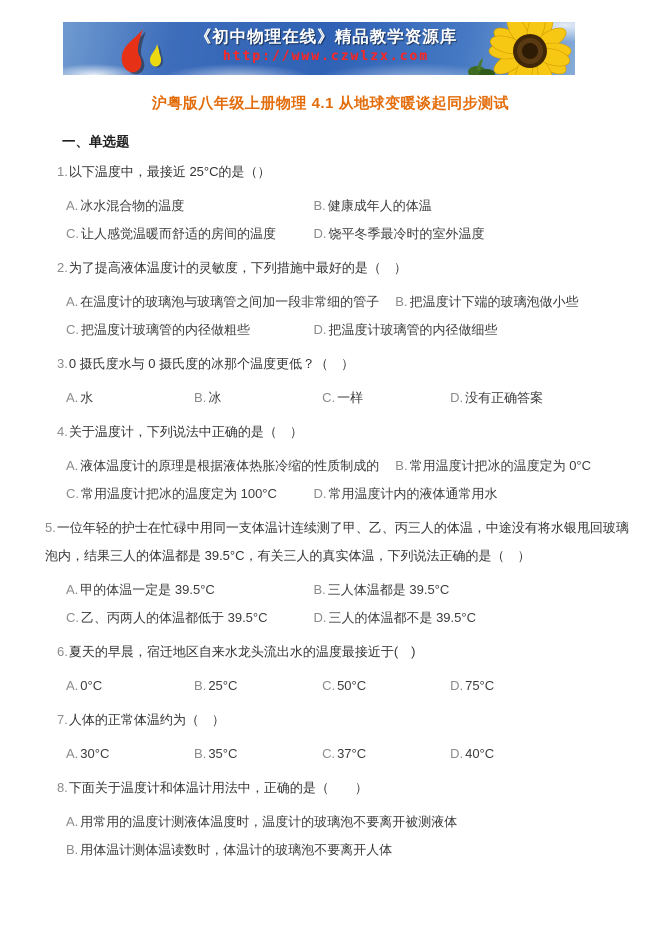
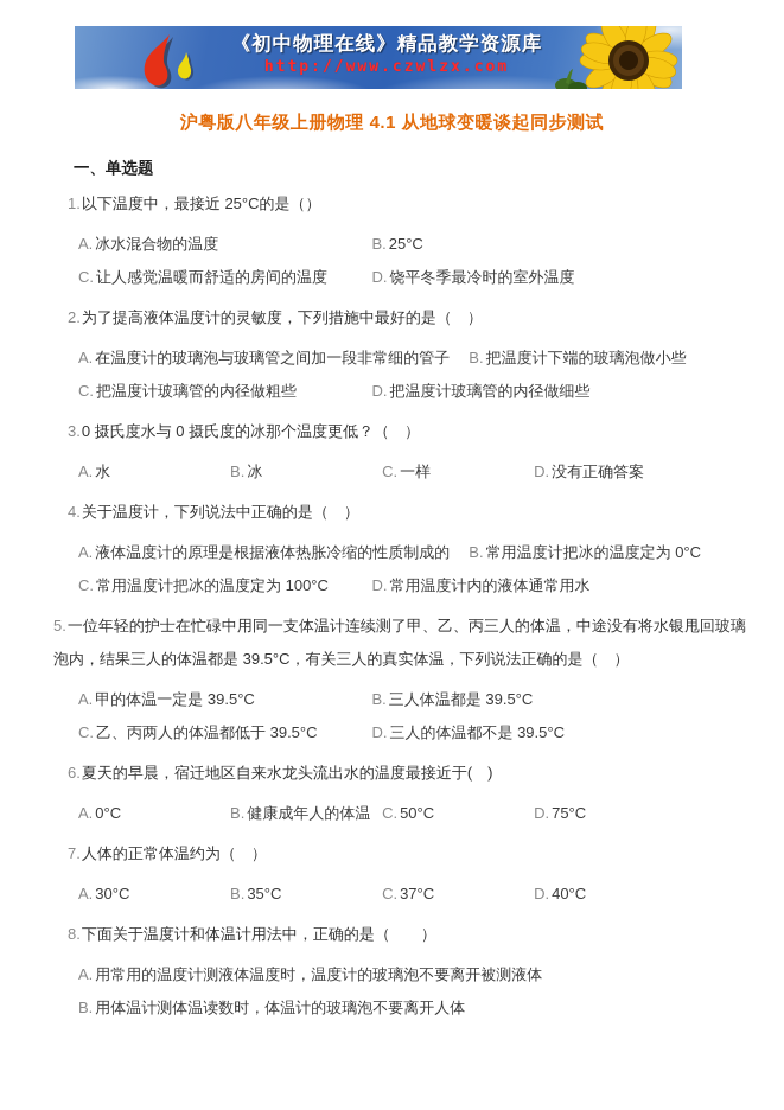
  《初中物理在线》精品教学资源库
  http://www.czwlzx.com
  沪粤版八年级上册物理 4.1 从地球变暖谈起同步测试
  一、单选题
  1.以下温度中，最接近 25°C的是（）
  A. 冰水混合物的温度
- B. 健康成年人的体温
+ B. 25°C
  C. 让人感觉温暖而舒适的房间的温度
  D. 饶平冬季最冷时的室外温度
  2.为了提高液体温度计的灵敏度，下列措施中最好的是（ ）
  A. 在温度计的玻璃泡与玻璃管之间加一段非常细的管子
  B. 把温度计下端的玻璃泡做小些
  C. 把温度计玻璃管的内径做粗些
  D. 把温度计玻璃管的内径做细些
  3.0 摄氏度水与 0 摄氏度的冰那个温度更低？（ ）
  A. 水
  B. 冰
  C. 一样
  D. 没有正确答案
  4.关于温度计，下列说法中正确的是（ ）
  A. 液体温度计的原理是根据液体热胀冷缩的性质制成的
  B. 常用温度计把冰的温度定为 0°C
  C. 常用温度计把冰的温度定为 100°C
  D. 常用温度计内的液体通常用水
  5.一位年轻的护士在忙碌中用同一支体温计连续测了甲、乙、丙三人的体温，中途没有将水银甩回玻璃泡内，结果三人的体温都是 39.5°C，有关三人的真实体温，下列说法正确的是（ ）
  A. 甲的体温一定是 39.5°C
  B. 三人体温都是 39.5°C
  C. 乙、丙两人的体温都低于 39.5°C
  D. 三人的体温都不是 39.5°C
  6.夏天的早晨，宿迁地区自来水龙头流出水的温度最接近于( )
  A. 0°C
- B. 25°C
+ B. 健康成年人的体温
  C. 50°C
  D. 75°C
  7.人体的正常体温约为（ ）
  A. 30°C
  B. 35°C
  C. 37°C
  D. 40°C
  8.下面关于温度计和体温计用法中，正确的是（ ）
  A. 用常用的温度计测液体温度时，温度计的玻璃泡不要离开被测液体
  B. 用体温计测体温读数时，体温计的玻璃泡不要离开人体
